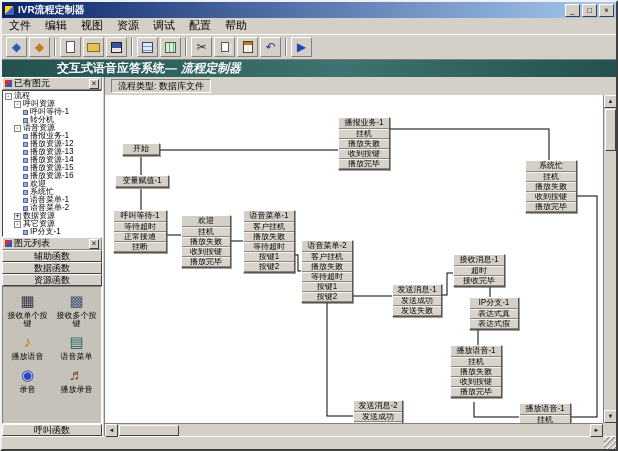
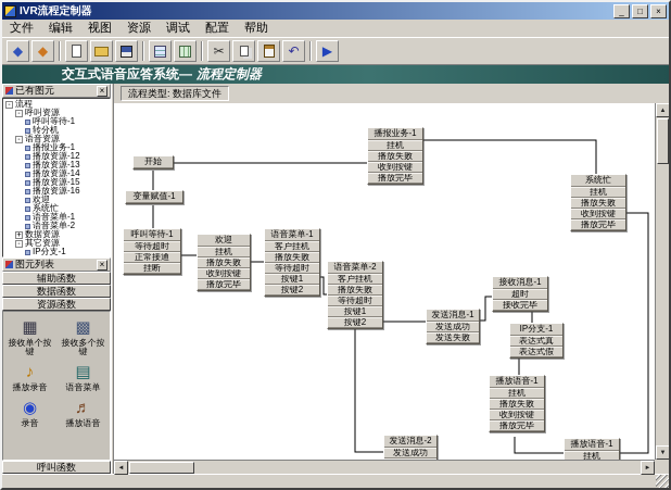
  IVR流程定制器
  _
  □
  ×
  文件
  编辑
  视图
  资源
  调试
  配置
  帮助
  ◆
  ◆
  ✂
  ↶
  ▶
  交互式语音应答系统—
  流程定制器
  已有图元
  ×
  -
  流程
  -
  呼叫资源
  呼叫等待-1
  转分机
  -
  语音资源
  播报业务-1
  播放资源-12
  播放资源-13
  播放资源-14
  播放资源-15
  播放资源-16
  欢迎
  系统忙
  语音菜单-1
  语音菜单-2
  +
  数据资源
  -
  其它资源
  IP分支-1
  图元列表
  ×
  辅助函数
  数据函数
  资源函数
  ▦
  接收单个按键
  ▩
  接收多个按键
  ♪
- 播放语音
+ 播放录音
  ▤
  语音菜单
  ◉
  录音
  ♬
- 播放录音
+ 播放语音
  呼叫函数
  流程类型: 数据库文件
  开始
  变量赋值-1
  呼叫等待-1
  等待超时
  正常接通
  挂断
  欢迎
  挂机
  播放失败
  收到按键
  播放完毕
  语音菜单-1
  客户挂机
  播放失败
  等待超时
  按键1
  按键2
  语音菜单-2
  客户挂机
  播放失败
  等待超时
  按键1
  按键2
  播报业务-1
  挂机
  播放失败
  收到按键
  播放完毕
  系统忙
  挂机
  播放失败
  收到按键
  播放完毕
  发送消息-1
  发送成功
  发送失败
  接收消息-1
  超时
  接收完毕
  IP分支-1
  表达式真
  表达式假
  播放语音-1
  挂机
  播放失败
  收到按键
  播放完毕
  发送消息-2
  发送成功
  播放语音-1
  挂机
